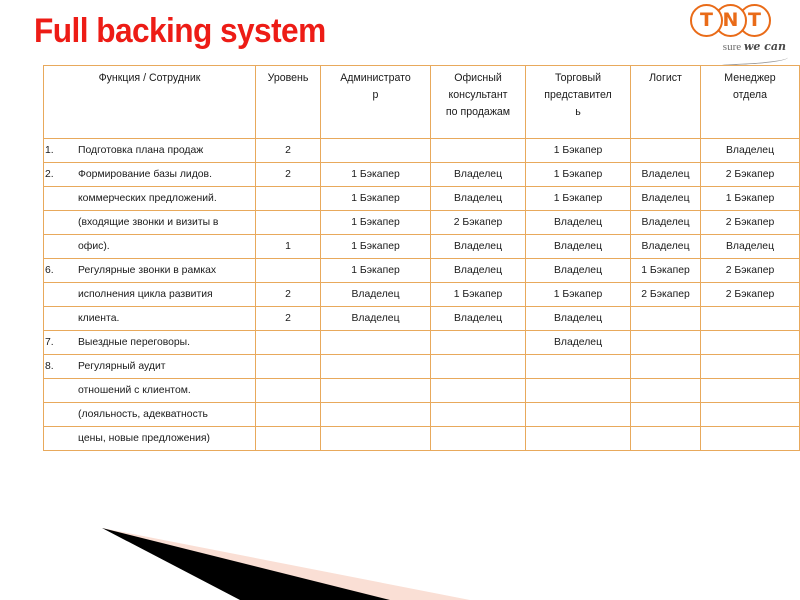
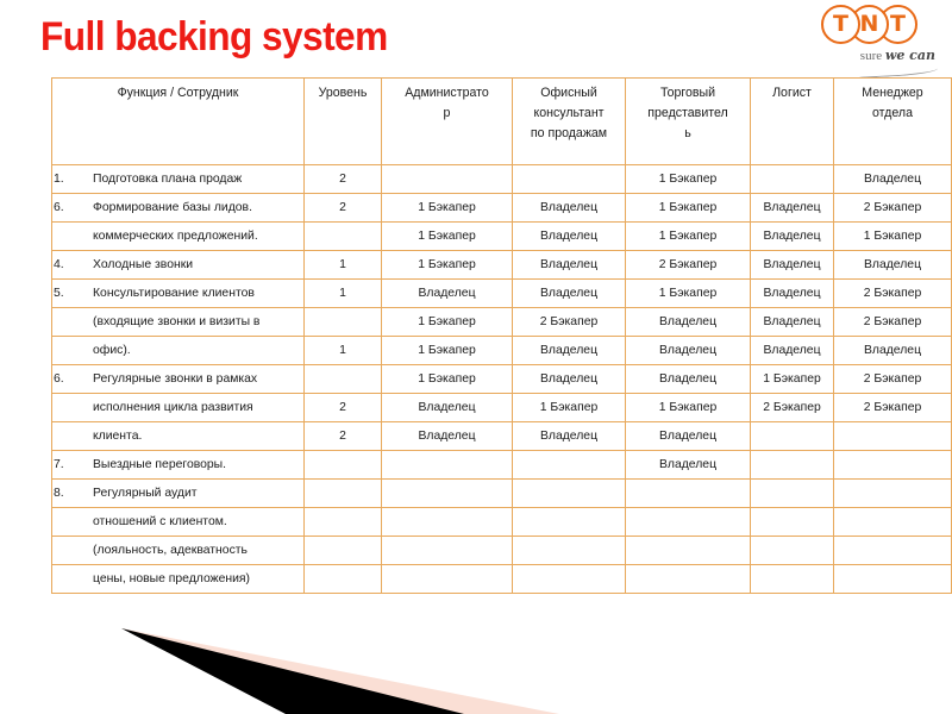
  Full backing system
  T
  N
  T
  sure we can
  Функция / Сотрудник	Уровень	Администрато р	Офисный консультант по продажам	Торговый представител ь	Логист	Менеджер отдела
  1. Подготовка плана продаж	2			1 Бэкапер		Владелец
- 2. Формирование базы лидов.	2	1 Бэкапер	Владелец	1 Бэкапер	Владелец	2 Бэкапер
+ 6. Формирование базы лидов.	2	1 Бэкапер	Владелец	1 Бэкапер	Владелец	2 Бэкапер
  коммерческих предложений.		1 Бэкапер	Владелец	1 Бэкапер	Владелец	1 Бэкапер
+ 4. Холодные звонки	1	1 Бэкапер	Владелец	2 Бэкапер	Владелец	Владелец
+ 5. Консультирование клиентов	1	Владелец	Владелец	1 Бэкапер	Владелец	2 Бэкапер
  (входящие звонки и визиты в		1 Бэкапер	2 Бэкапер	Владелец	Владелец	2 Бэкапер
  офис).	1	1 Бэкапер	Владелец	Владелец	Владелец	Владелец
  6. Регулярные звонки в рамках		1 Бэкапер	Владелец	Владелец	1 Бэкапер	2 Бэкапер
  исполнения цикла развития	2	Владелец	1 Бэкапер	1 Бэкапер	2 Бэкапер	2 Бэкапер
  клиента.	2	Владелец	Владелец	Владелец
  7. Выездные переговоры.				Владелец
  8. Регулярный аудит
  отношений с клиентом.
  (лояльность, адекватность
  цены, новые предложения)
